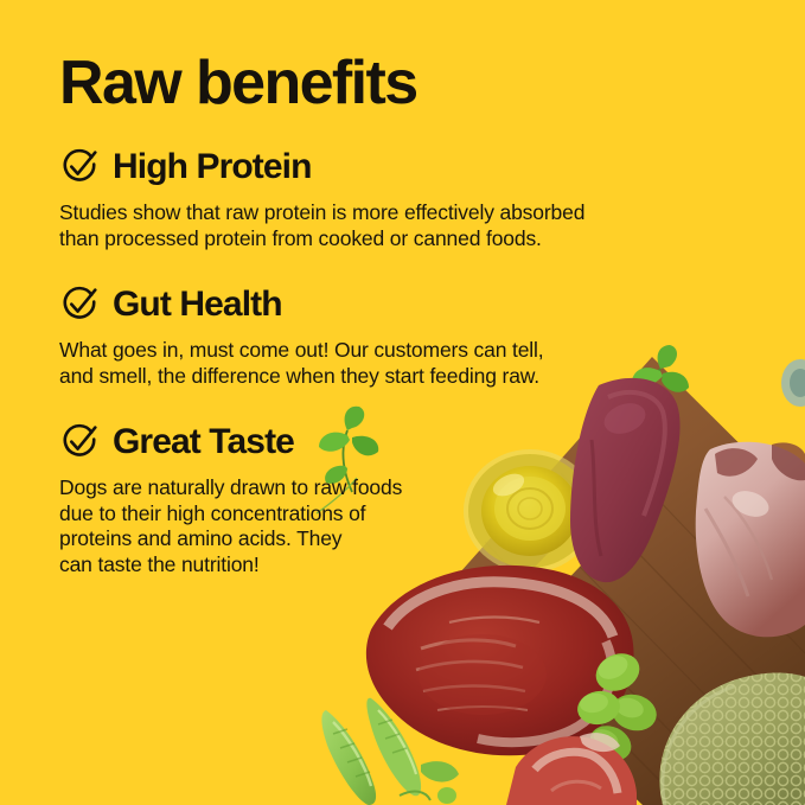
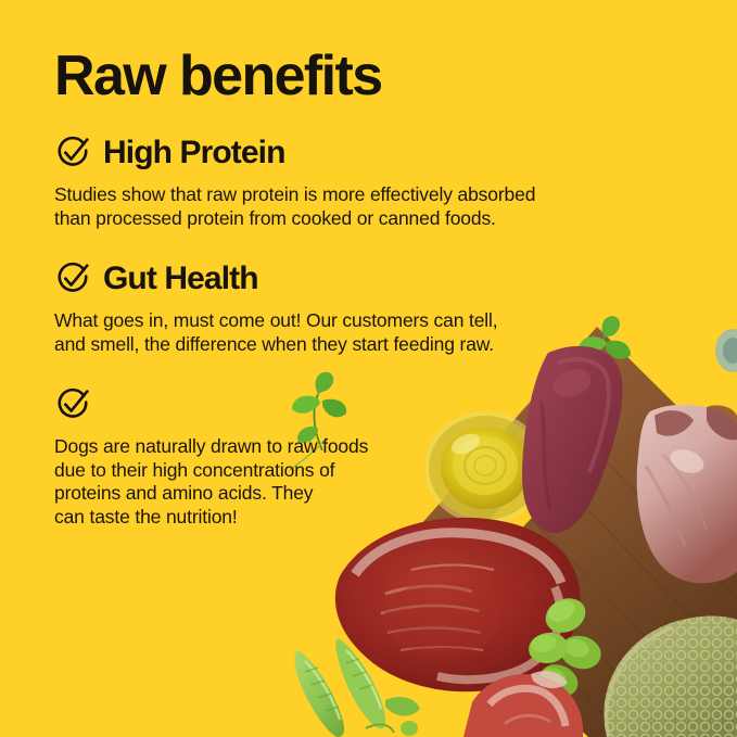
  Raw benefits
  High Protein
  Studies show that raw protein is more effectively absorbed
  than processed protein from cooked or canned foods.
  Gut Health
  What goes in, must come out! Our customers can tell,
  and smell, the difference when they start feeding raw.
- Great Taste
  Dogs are naturally drawn to raw foods
  due to their high concentrations of
  proteins and amino acids. They
  can taste the nutrition!
